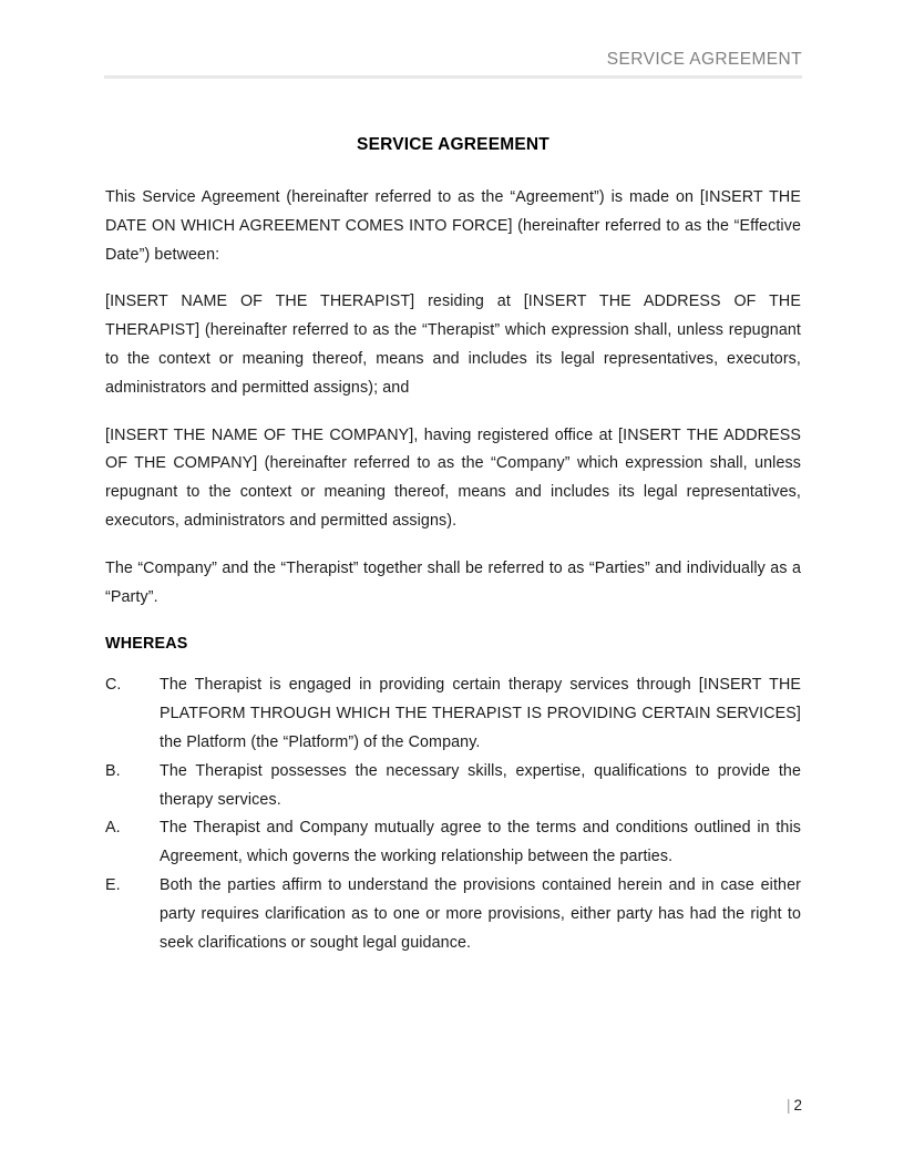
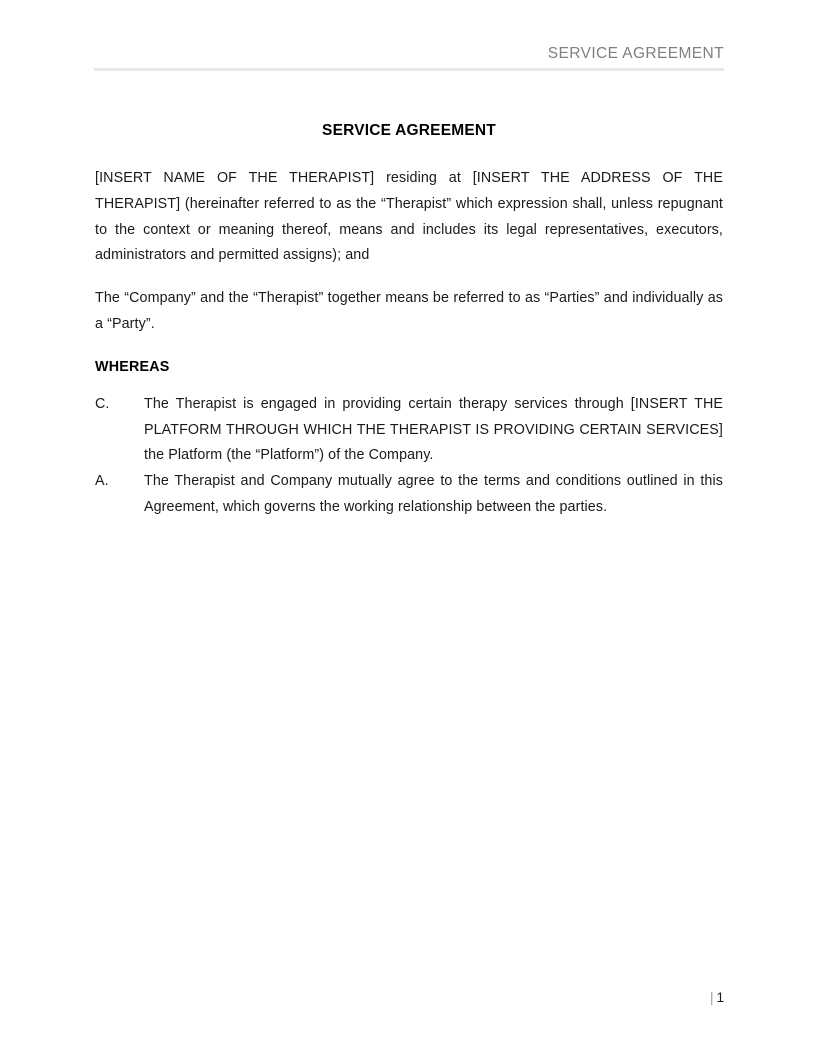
  SERVICE AGREEMENT
  SERVICE AGREEMENT
- This Service Agreement (hereinafter referred to as the “Agreement”) is made on [INSERT THE DATE ON WHICH AGREEMENT COMES INTO FORCE] (hereinafter referred to as the “Effective Date”) between:
  [INSERT NAME OF THE THERAPIST] residing at [INSERT THE ADDRESS OF THE THERAPIST] (hereinafter referred to as the “Therapist” which expression shall, unless repugnant to the context or meaning thereof, means and includes its legal representatives, executors, administrators and permitted assigns); and
- [INSERT THE NAME OF THE COMPANY], having registered office at [INSERT THE ADDRESS OF THE COMPANY] (hereinafter referred to as the “Company” which expression shall, unless repugnant to the context or meaning thereof, means and includes its legal representatives, executors, administrators and permitted assigns).
- The “Company” and the “Therapist” together shall be referred to as “Parties” and individually as a “Party”.
+ The “Company” and the “Therapist” together means be referred to as “Parties” and individually as a “Party”.
  WHEREAS
  C.
  The Therapist is engaged in providing certain therapy services through [INSERT THE PLATFORM THROUGH WHICH THE THERAPIST IS PROVIDING CERTAIN SERVICES] the Platform (the “Platform”) of the Company.
- B.
- The Therapist possesses the necessary skills, expertise, qualifications to provide the therapy services.
  A.
  The Therapist and Company mutually agree to the terms and conditions outlined in this Agreement, which governs the working relationship between the parties.
- E.
- Both the parties affirm to understand the provisions contained herein and in case either party requires clarification as to one or more provisions, either party has had the right to seek clarifications or sought legal guidance.
- | 2
+ | 1
